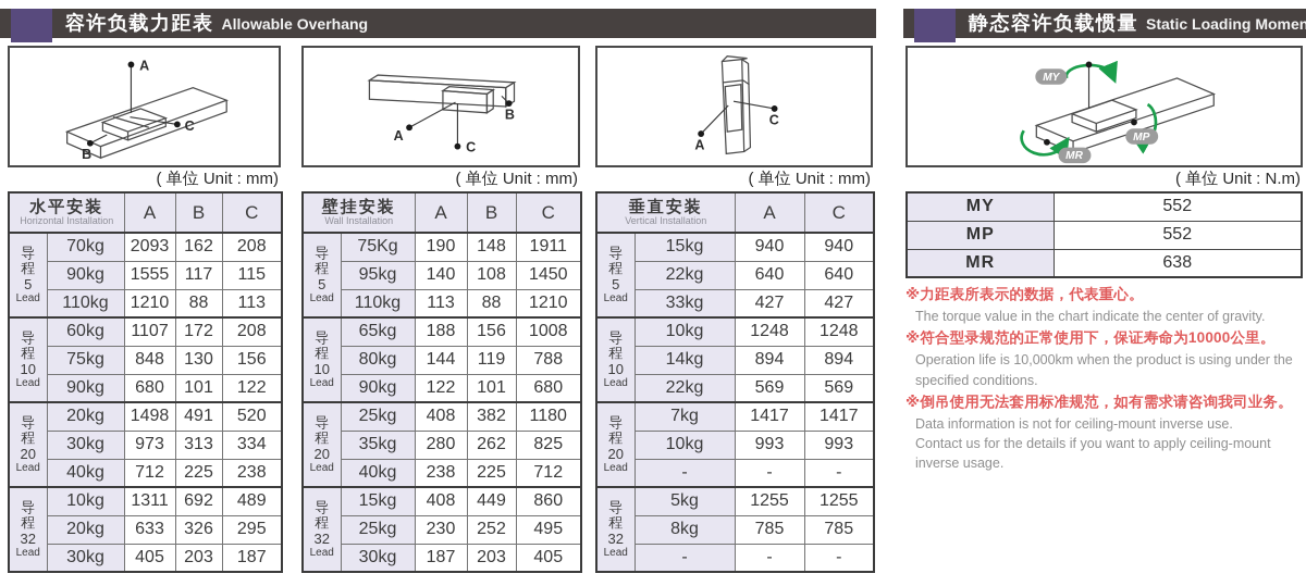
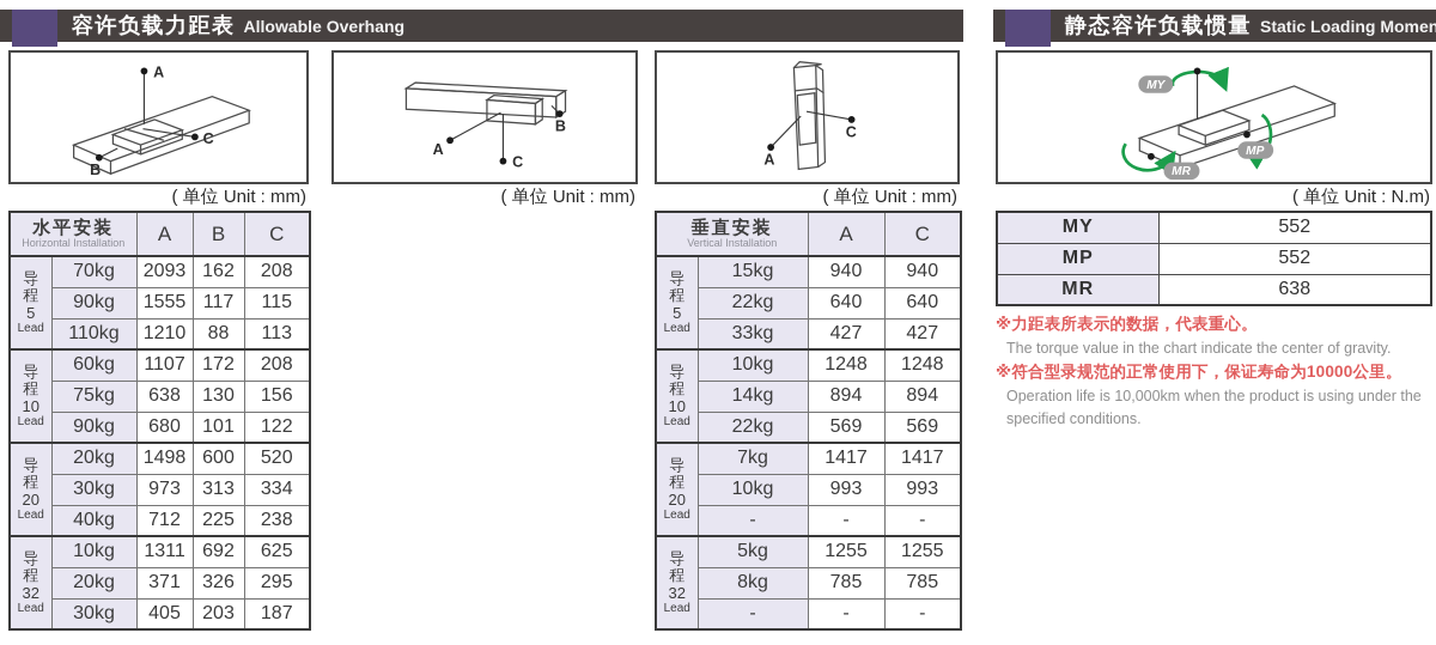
  容许负载力距表
  Allowable Overhang
  静态容许负载惯量
  Static Loading Momen
  A
  B
  C
  ( 单位 Unit : mm)
  水平安装Horizontal Installation	A	B	C
  导程5Lead	70kg	2093	162	208
  90kg	1555	117	115
  110kg	1210	88	113
  导程10Lead	60kg	1107	172	208
- 75kg	848	130	156
+ 75kg	638	130	156
  90kg	680	101	122
- 导程20Lead	20kg	1498	491	520
+ 导程20Lead	20kg	1498	600	520
  30kg	973	313	334
  40kg	712	225	238
- 导程32Lead	10kg	1311	692	489
+ 导程32Lead	10kg	1311	692	625
- 20kg	633	326	295
+ 20kg	371	326	295
  30kg	405	203	187
  A
  B
  C
  ( 单位 Unit : mm)
- 壁挂安装Wall Installation	A	B	C
- 导程5Lead	75Kg	190	148	1911
- 95kg	140	108	1450
- 110kg	113	88	1210
- 导程10Lead	65kg	188	156	1008
- 80kg	144	119	788
- 90kg	122	101	680
- 导程20Lead	25kg	408	382	1180
- 35kg	280	262	825
- 40kg	238	225	712
- 导程32Lead	15kg	408	449	860
- 25kg	230	252	495
- 30kg	187	203	405
  A
  C
  ( 单位 Unit : mm)
  垂直安装Vertical Installation	A	C
  导程5Lead	15kg	940	940
  22kg	640	640
  33kg	427	427
  导程10Lead	10kg	1248	1248
  14kg	894	894
  22kg	569	569
  导程20Lead	7kg	1417	1417
  10kg	993	993
  -	-	-
  导程32Lead	5kg	1255	1255
  8kg	785	785
  -	-	-
  MY
  MP
  MR
  ( 单位 Unit : N.m)
  MY	552
  MP	552
  MR	638
  ※力距表所表示的数据，代表重心。
  The torque value in the chart indicate the center of gravity.
  ※符合型录规范的正常使用下，保证寿命为10000公里。
  Operation life is 10,000km when the product is using under the
  specified conditions.
- ※倒吊使用无法套用标准规范，如有需求请咨询我司业务。
- Data information is not for ceiling-mount inverse use.
- Contact us for the details if you want to apply ceiling-mount
- inverse usage.
